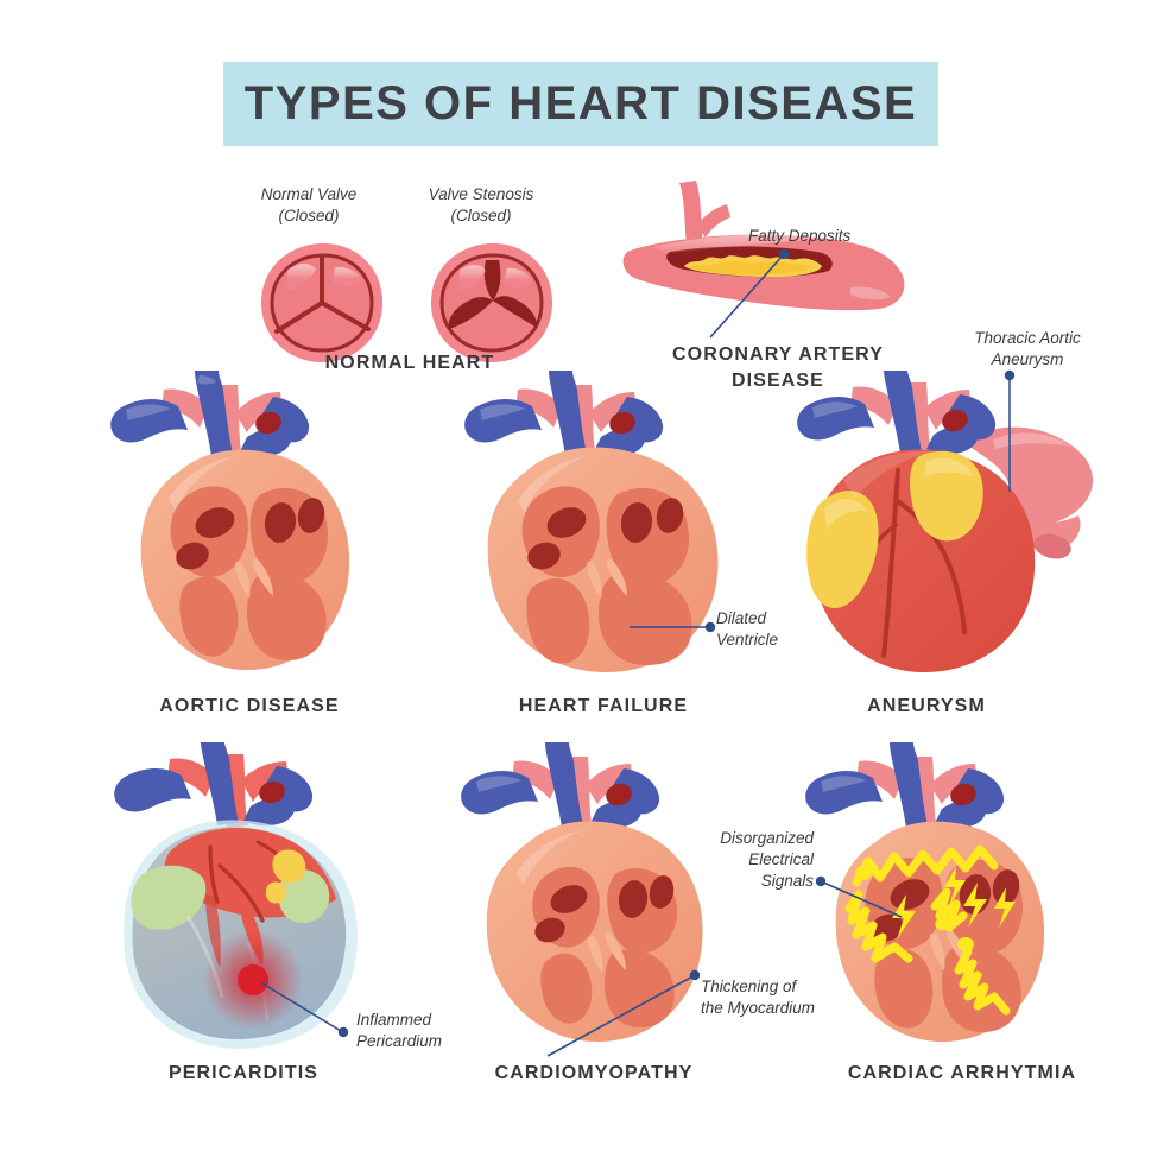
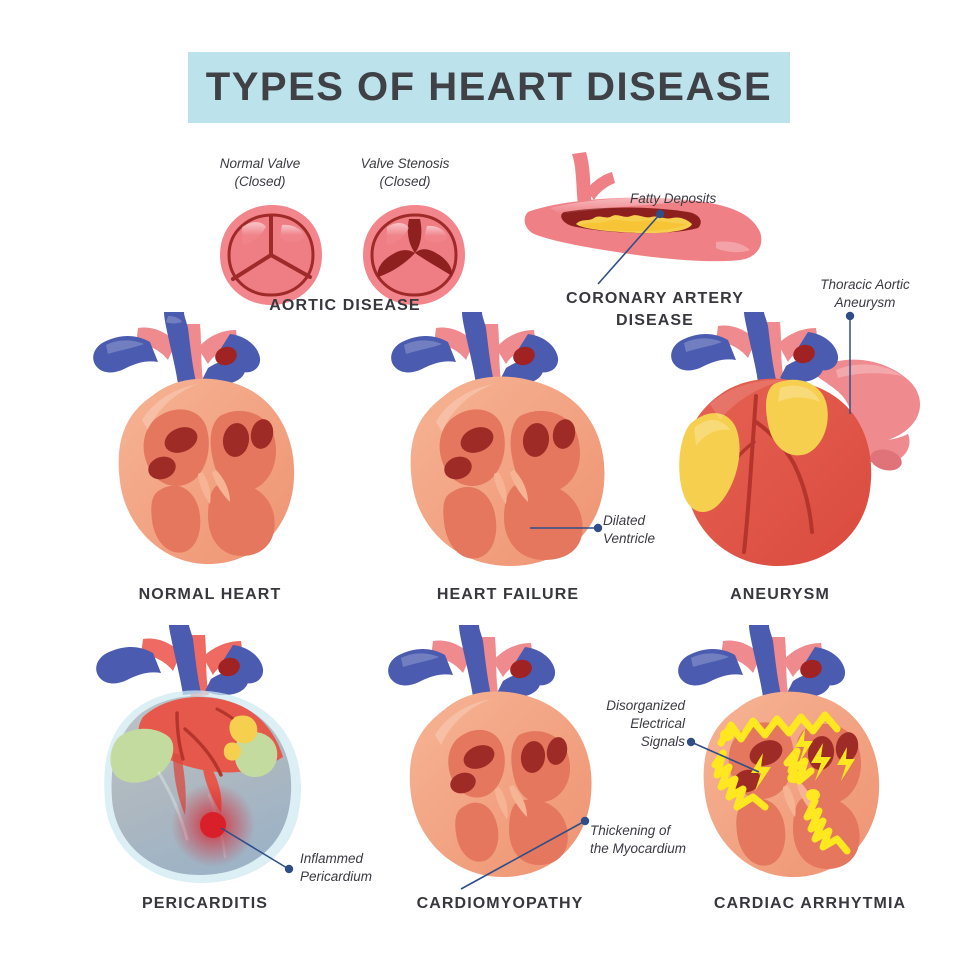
  TYPES OF HEART DISEASE
  Normal Valve
  (Closed)
  Valve Stenosis
  (Closed)
- NORMAL HEART
+ AORTIC DISEASE
  Fatty Deposits
  CORONARY ARTERY
  DISEASE
- AORTIC DISEASE
+ NORMAL HEART
  Dilated
  Ventricle
  HEART FAILURE
  ANEURYSM
  Thoracic Aortic
  Aneurysm
  Inflammed
  Pericardium
  PERICARDITIS
  Thickening of
  the Myocardium
  CARDIOMYOPATHY
  Disorganized
  Electrical
  Signals
  CARDIAC ARRHYTMIA
